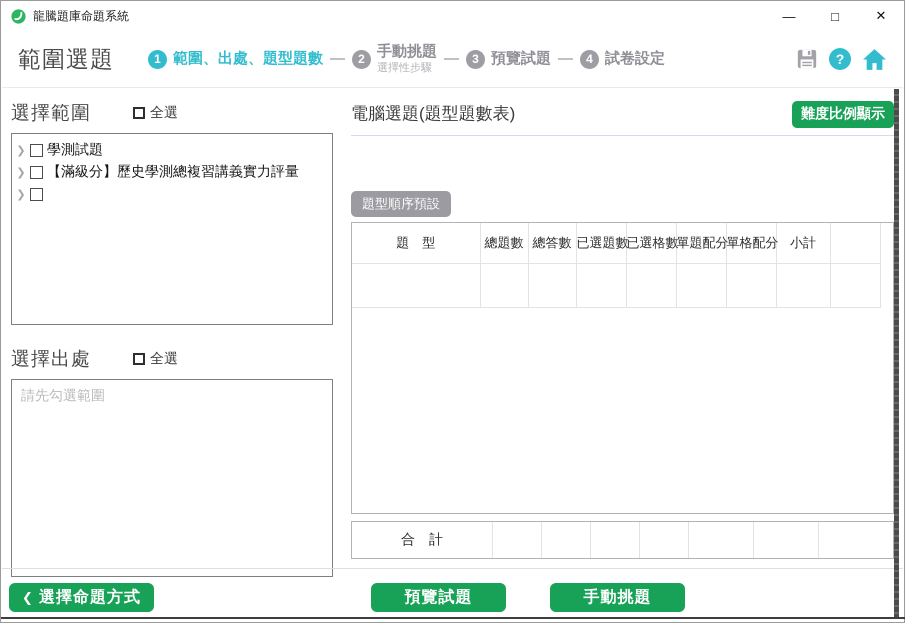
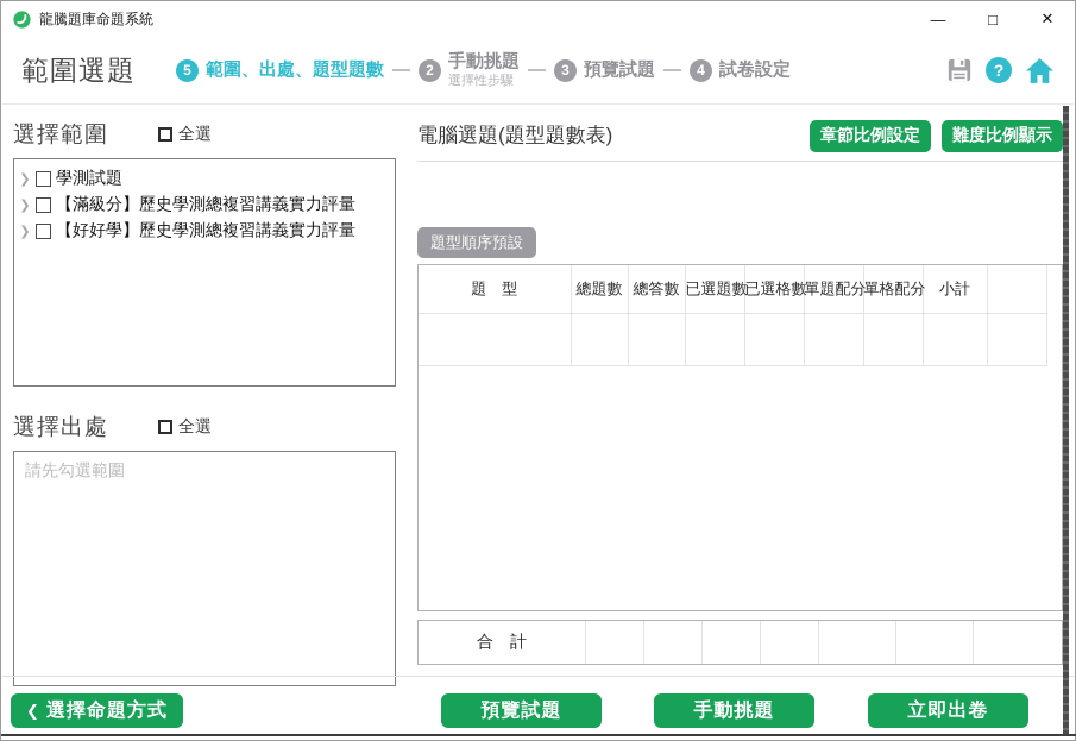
  龍騰題庫命題系統
  —
  □
  ✕
  範圍選題
- 1
+ 5
  範圍、出處、題型題數
  2
  手動挑題
  選擇性步驟
  3
  預覽試題
  4
  試卷設定
  ?
  選擇範圍
  全選
  ❯
  學測試題
  ❯
  【滿級分】歷史學測總複習講義實力評量
  ❯
+ 【好好學】歷史學測總複習講義實力評量
  選擇出處
  全選
  請先勾選範圍
  電腦選題(題型題數表)
+ 章節比例設定
  難度比例顯示
  題型順序預設
  題 型	總題數	總答數	已選題數	已選格數	單題配分	單格配分	小計
  合 計
  ❮
  選擇命題方式
  預覽試題
  手動挑題
+ 立即出卷
